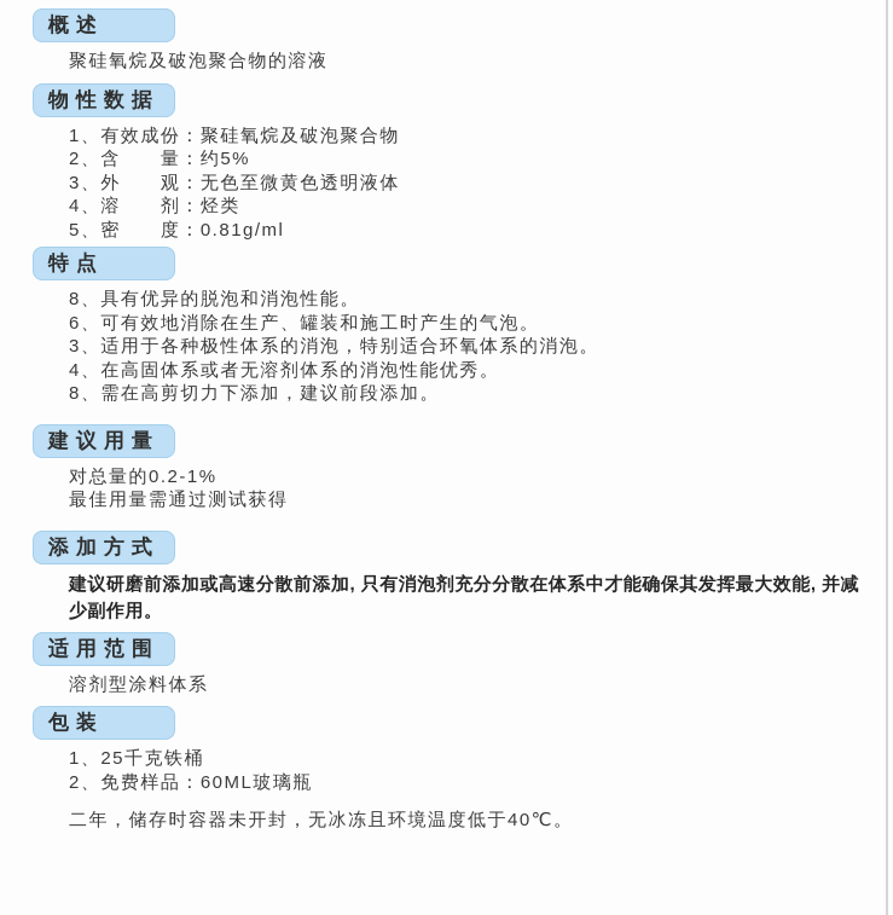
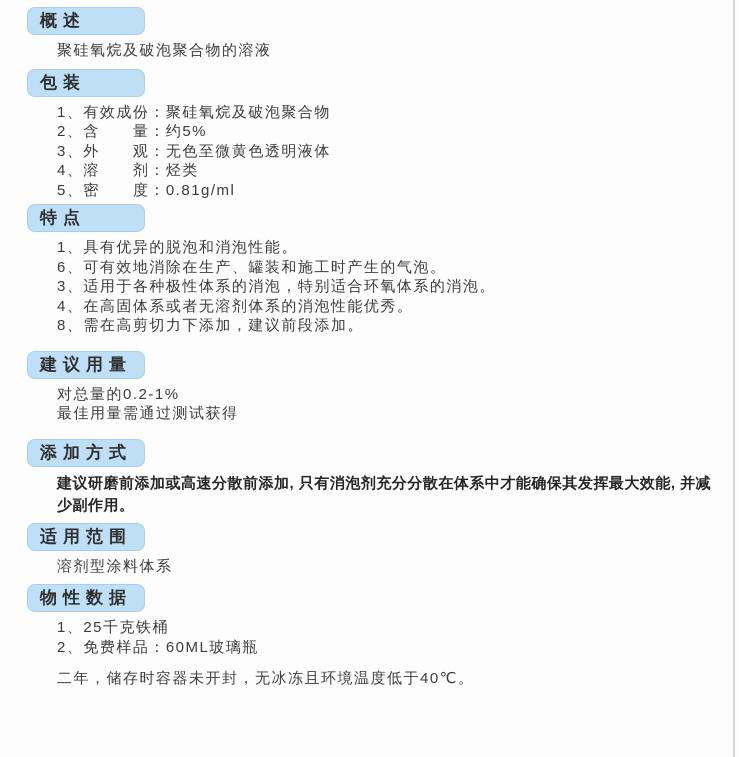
  概述
  聚硅氧烷及破泡聚合物的溶液
- 物性数据
+ 包装
  1、有效成份：聚硅氧烷及破泡聚合物
  2、含 量：约5%
  3、外 观：无色至微黄色透明液体
  4、溶 剂：烃类
  5、密 度：0.81g/ml
  特点
- 8、具有优异的脱泡和消泡性能。
+ 1、具有优异的脱泡和消泡性能。
  6、可有效地消除在生产、罐装和施工时产生的气泡。
  3、适用于各种极性体系的消泡，特别适合环氧体系的消泡。
  4、在高固体系或者无溶剂体系的消泡性能优秀。
  8、需在高剪切力下添加，建议前段添加。
  建议用量
  对总量的0.2-1%
  最佳用量需通过测试获得
  添加方式
  建议研磨前添加或高速分散前添加, 只有消泡剂充分分散在体系中才能确保其发挥最大效能, 并减少副作用。
  适用范围
  溶剂型涂料体系
- 包装
+ 物性数据
  1、25千克铁桶
  2、免费样品：60ML玻璃瓶
  二年，储存时容器未开封，无冰冻且环境温度低于40℃。
